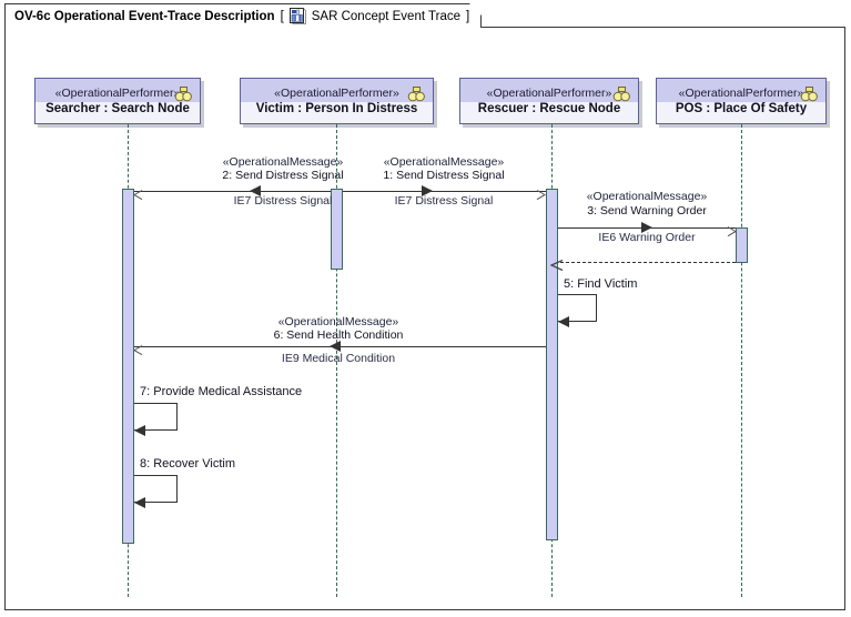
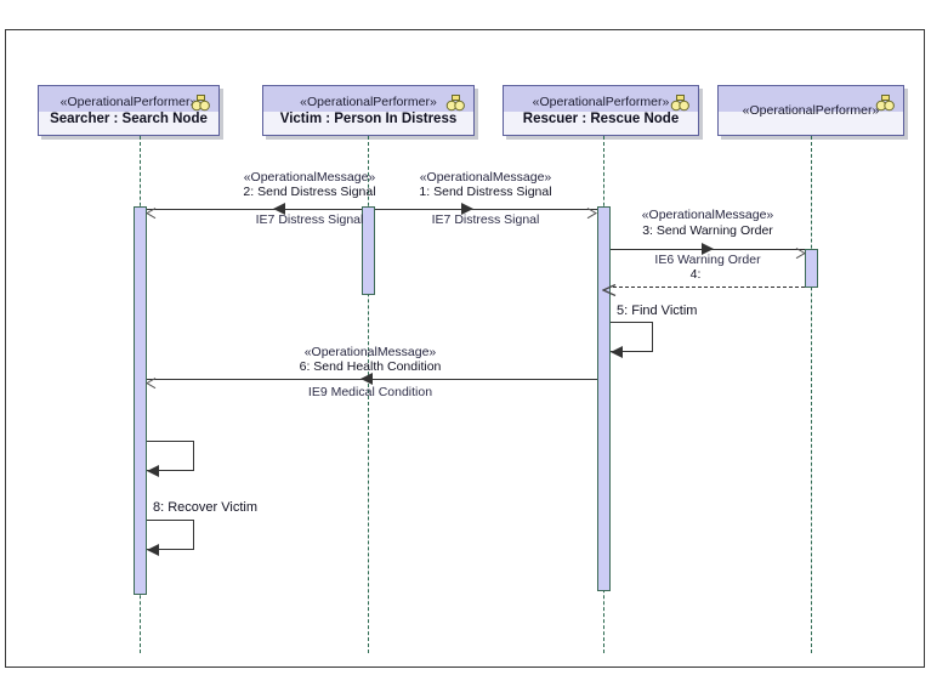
- OV-6c Operational Event-Trace Description
- [
- SAR Concept Event Trace
- ]
  «OperationalPerformer»
  Searcher : Search Node
  «OperationalPerformer»
  Victim : Person In Distress
  «OperationalPerformer»
  Rescuer : Rescue Node
  «OperationalPerformer»
- POS : Place Of Safety
  «OperationalMessage»
  2: Send Distress Signal
  IE7 Distress Signal
  «OperationalMessage»
  1: Send Distress Signal
  IE7 Distress Signal
  «OperationalMessage»
  3: Send Warning Order
  IE6 Warning Order
+ 4:
  5: Find Victim
  «OperationalMessage»
  6: Send Health Condition
  IE9 Medical Condition
- 7: Provide Medical Assistance
  8: Recover Victim
